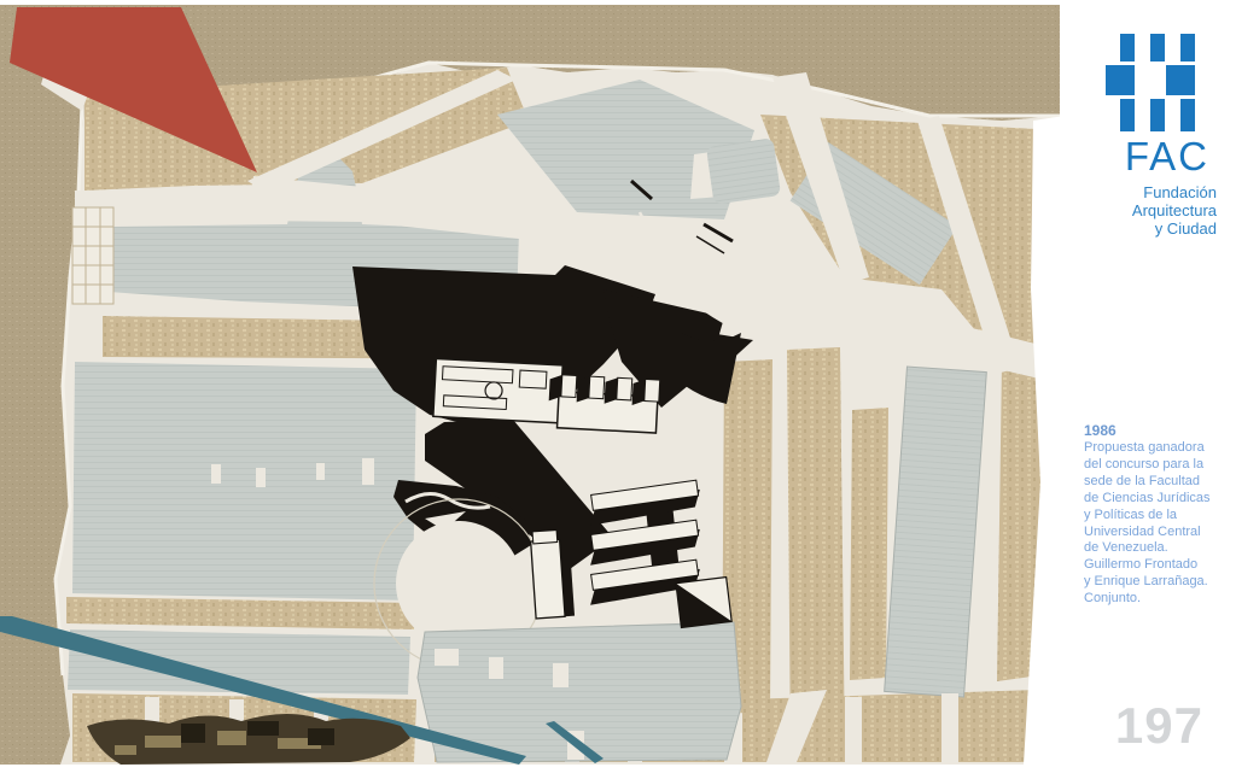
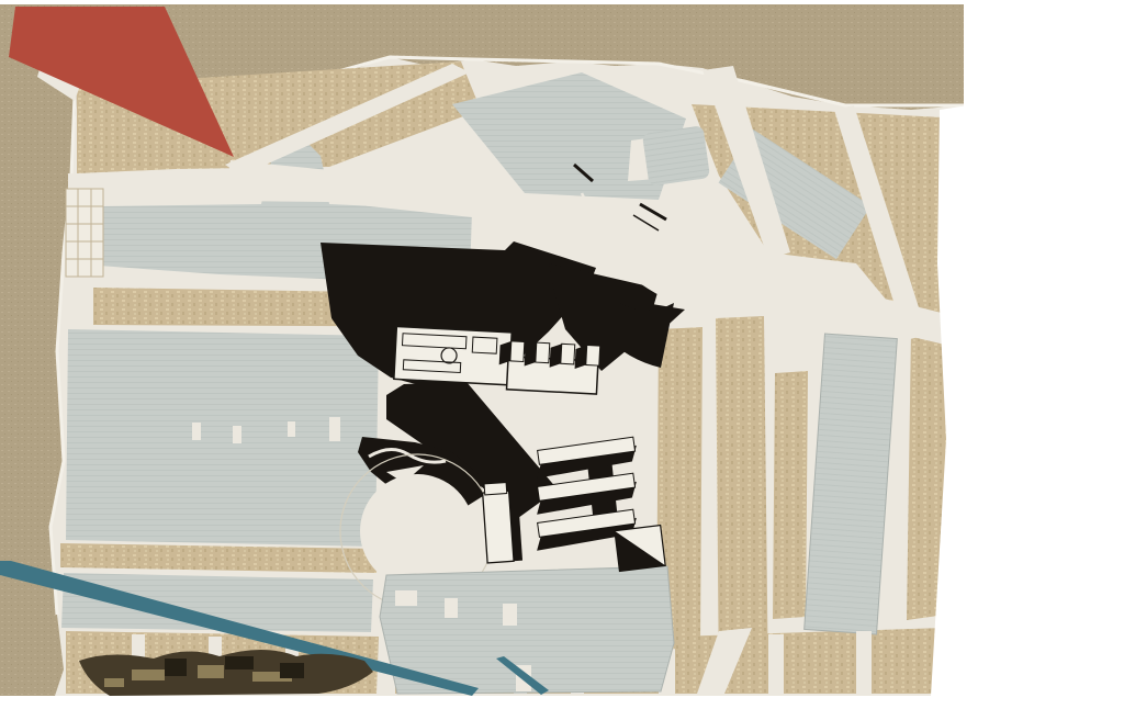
- FAC
- Fundación
- Arquitectura
- y Ciudad
- 1986
- Propuesta ganadora
- del concurso para la
- sede de la Facultad
- de Ciencias Jurídicas
- y Políticas de la
- Universidad Central
- de Venezuela.
- Guillermo Frontado
- y Enrique Larrañaga.
- Conjunto.
- 197
